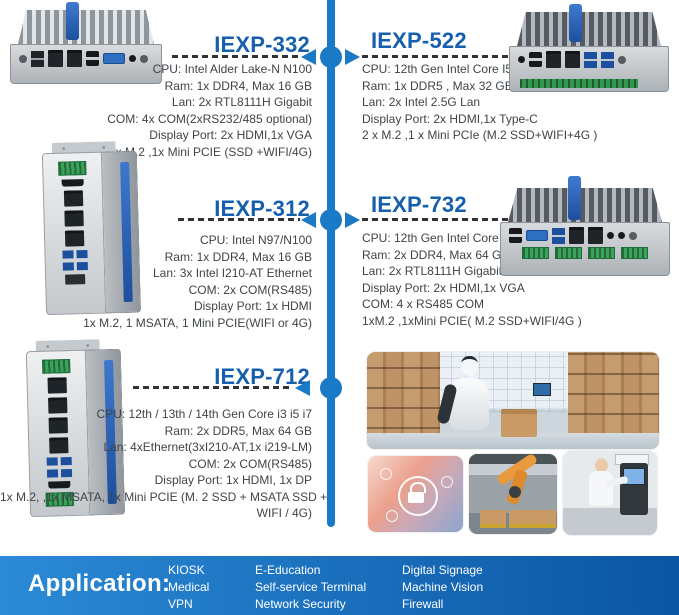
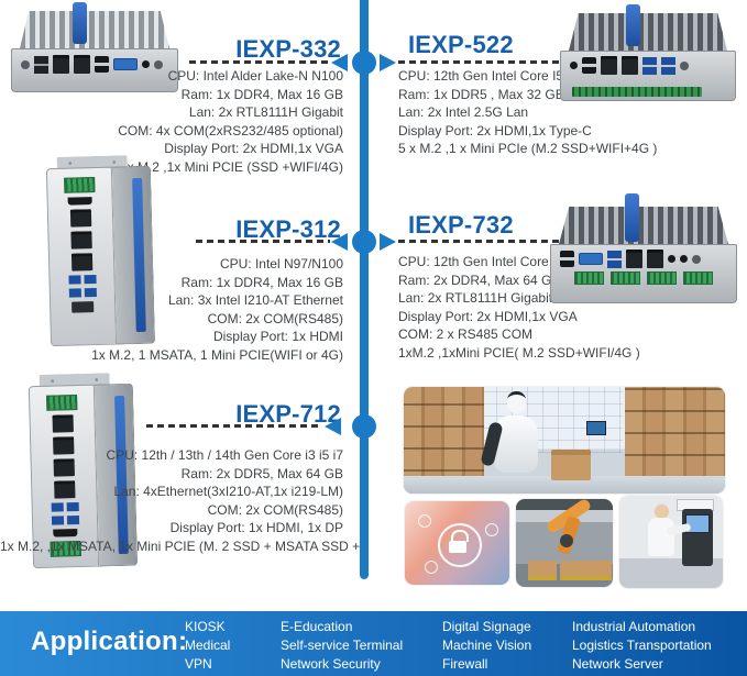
  IEXP-332
  CPU: Intel Alder Lake-N N100
  Ram: 1x DDR4, Max 16 GB
  Lan: 2x RTL8111H Gigabit
  COM: 4x COM(2xRS232/485 optional)
  Display Port: 2x HDMI,1x VGA
  .2 ,1x Mini PCIE (SSD +WIFI/4G)
  IEXP-522
  CPU: 12th Gen Intel Core I
  Ram: 1x DDR5 , Max 32 G
  Lan: 2x Intel 2.5G Lan
  Display Port: 2x HDMI,1x Type-C
- 2 x M.2 ,1 x Mini PCIe (M.2 SSD+WIFI+4G )
+ 5 x M.2 ,1 x Mini PCIe (M.2 SSD+WIFI+4G )
  IEXP-312
  CPU: Intel N97/N100
  Ram: 1x DDR4, Max 16 GB
  Lan: 3x Intel I210-AT Ethernet
  COM: 2x COM(RS485)
  Display Port: 1x HDMI
  1x M.2, 1 MSATA, 1 Mini PCIE(WIFI or 4G)
  IEXP-732
  CPU: 12th Gen Intel Core
  Ram: 2x DDR4, Max 64 G
  Lan: 2x RTL8111H Gigabi
  Display Port: 2x HDMI,1x VGA
- COM: 4 x RS485 COM
+ COM: 2 x RS485 COM
  1xM.2 ,1xMini PCIE( M.2 SSD+WIFI/4G )
  IEXP-712
  CPU: 12th / 13th / 14th Gen Core i3 i5 i7
  Ram: 2x DDR5, Max 64 GB
  Lan: 4xEthernet(3xI210-AT,1x i219-LM)
  COM: 2x COM(RS485)
  Display Port: 1x HDMI, 1x DP
  1x M.2, ,1x MSATA, 1x Mini PCIE (M. 2 SSD + MSATA SSD +
- WIFI / 4G)
  Application:
  KIOSK
  Medical
  VPN
  E-Education
  Self-service Terminal
  Network Security
  Digital Signage
  Machine Vision
  Firewall
+ Industrial Automation
+ Logistics Transportation
+ Network Server
